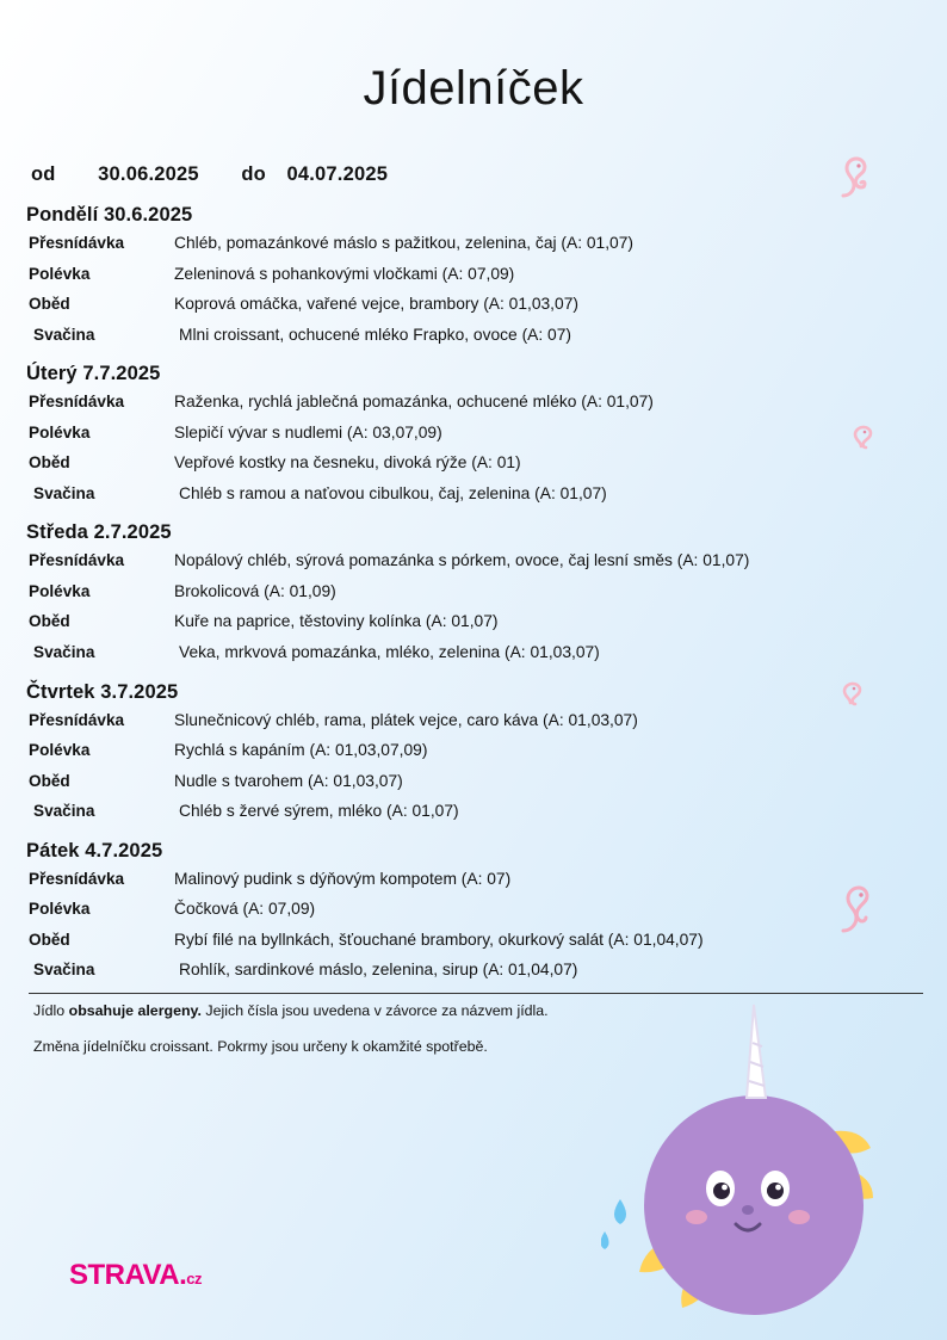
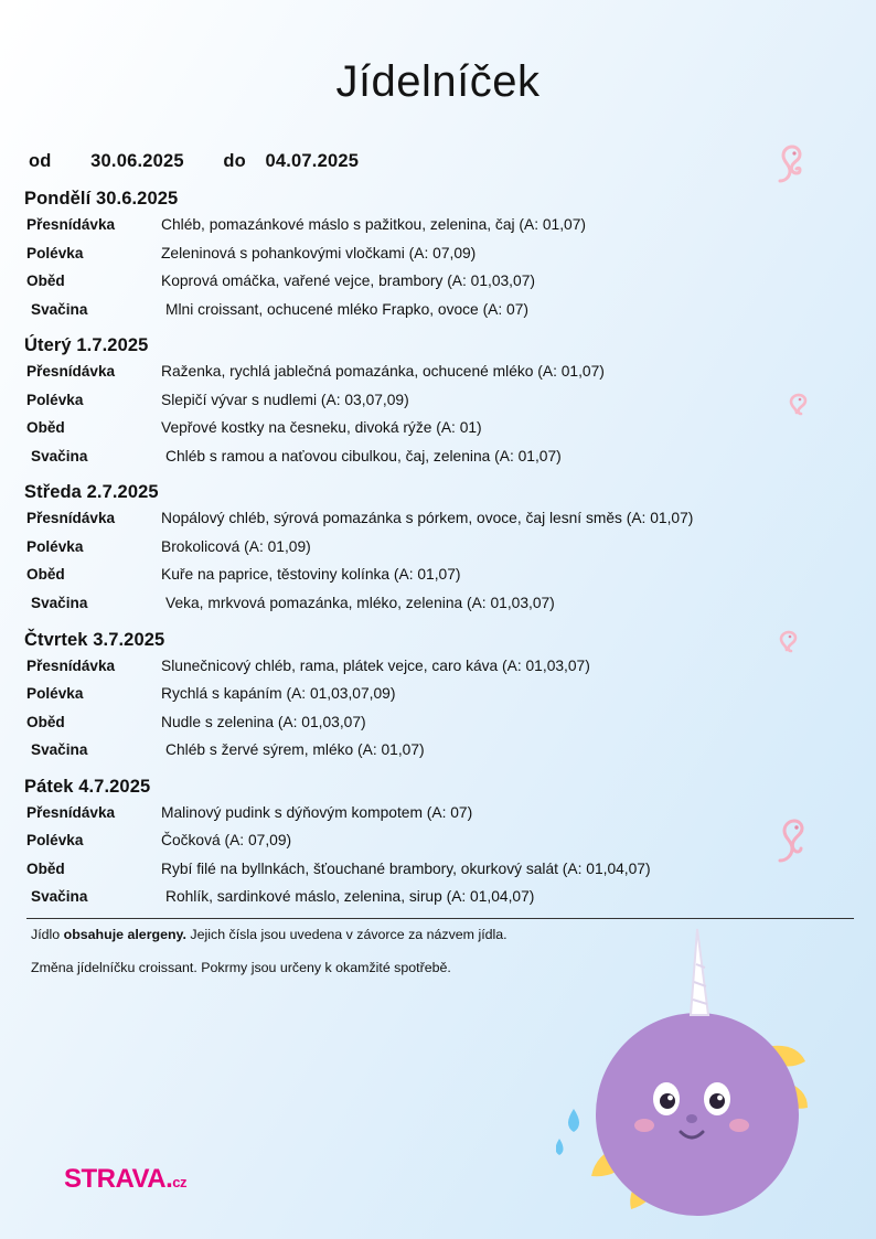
  Jídelníček
  od 30.06.2025 do 04.07.2025
  Pondělí 30.6.2025
  Přesnídávka
  Chléb, pomazánkové máslo s pažitkou, zelenina, čaj (A: 01,07)
  Polévka
  Zeleninová s pohankovými vločkami (A: 07,09)
  Oběd
  Koprová omáčka, vařené vejce, brambory (A: 01,03,07)
  Svačina
  Mlni croissant, ochucené mléko Frapko, ovoce (A: 07)
- Úterý 7.7.2025
+ Úterý 1.7.2025
  Přesnídávka
  Raženka, rychlá jablečná pomazánka, ochucené mléko (A: 01,07)
  Polévka
  Slepičí vývar s nudlemi (A: 03,07,09)
  Oběd
  Vepřové kostky na česneku, divoká rýže (A: 01)
  Svačina
  Chléb s ramou a naťovou cibulkou, čaj, zelenina (A: 01,07)
  Středa 2.7.2025
  Přesnídávka
  Nopálový chléb, sýrová pomazánka s pórkem, ovoce, čaj lesní směs (A: 01,07)
  Polévka
  Brokolicová (A: 01,09)
  Oběd
  Kuře na paprice, těstoviny kolínka (A: 01,07)
  Svačina
  Veka, mrkvová pomazánka, mléko, zelenina (A: 01,03,07)
  Čtvrtek 3.7.2025
  Přesnídávka
  Slunečnicový chléb, rama, plátek vejce, caro káva (A: 01,03,07)
  Polévka
  Rychlá s kapáním (A: 01,03,07,09)
  Oběd
- Nudle s tvarohem (A: 01,03,07)
+ Nudle s zelenina (A: 01,03,07)
  Svačina
  Chléb s žervé sýrem, mléko (A: 01,07)
  Pátek 4.7.2025
  Přesnídávka
  Malinový pudink s dýňovým kompotem (A: 07)
  Polévka
  Čočková (A: 07,09)
  Oběd
  Rybí filé na byllnkách, šťouchané brambory, okurkový salát (A: 01,04,07)
  Svačina
  Rohlík, sardinkové máslo, zelenina, sirup (A: 01,04,07)
  Jídlo obsahuje alergeny. Jejich čísla jsou uvedena v závorce za názvem jídla.
  Změna jídelníčku croissant. Pokrmy jsou určeny k okamžité spotřebě.
  STRAVA.cz
